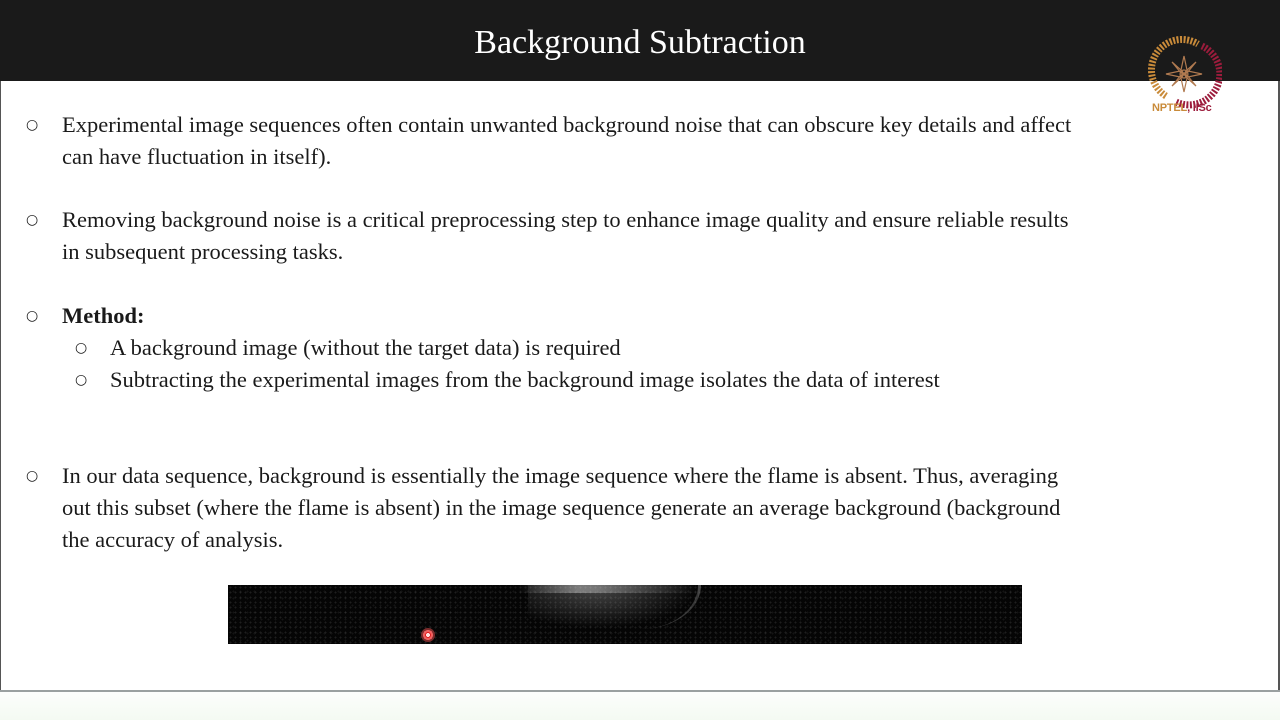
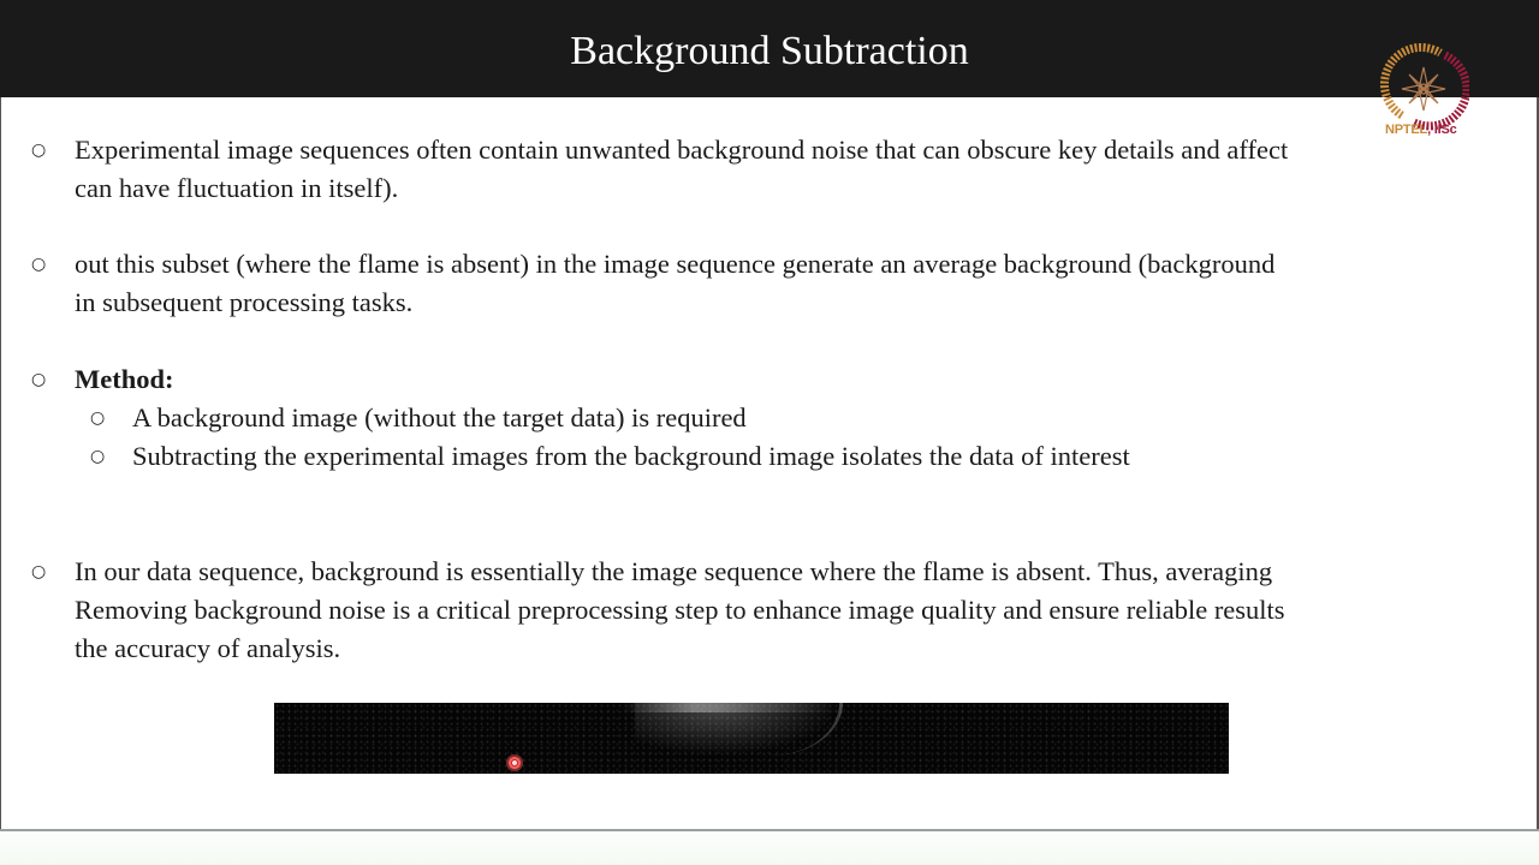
  Background Subtraction
  NPTEL, IISc
  ○
  Experimental image sequences often contain unwanted background noise that can obscure key details and affect
  can have fluctuation in itself).
  ○
- Removing background noise is a critical preprocessing step to enhance image quality and ensure reliable results
+ out this subset (where the flame is absent) in the image sequence generate an average background (background
  in subsequent processing tasks.
  ○
  Method:
  ○
  A background image (without the target data) is required
  ○
  Subtracting the experimental images from the background image isolates the data of interest
  ○
  In our data sequence, background is essentially the image sequence where the flame is absent. Thus, averaging
- out this subset (where the flame is absent) in the image sequence generate an average background (background
+ Removing background noise is a critical preprocessing step to enhance image quality and ensure reliable results
  the accuracy of analysis.
